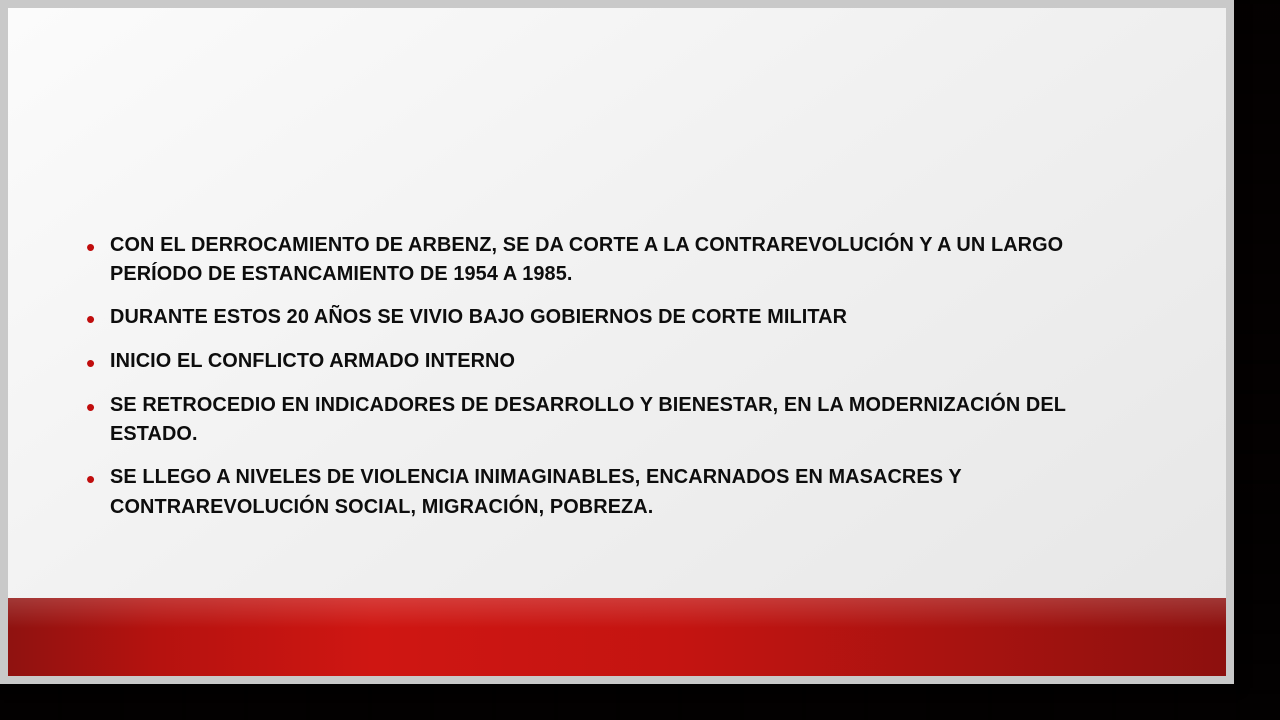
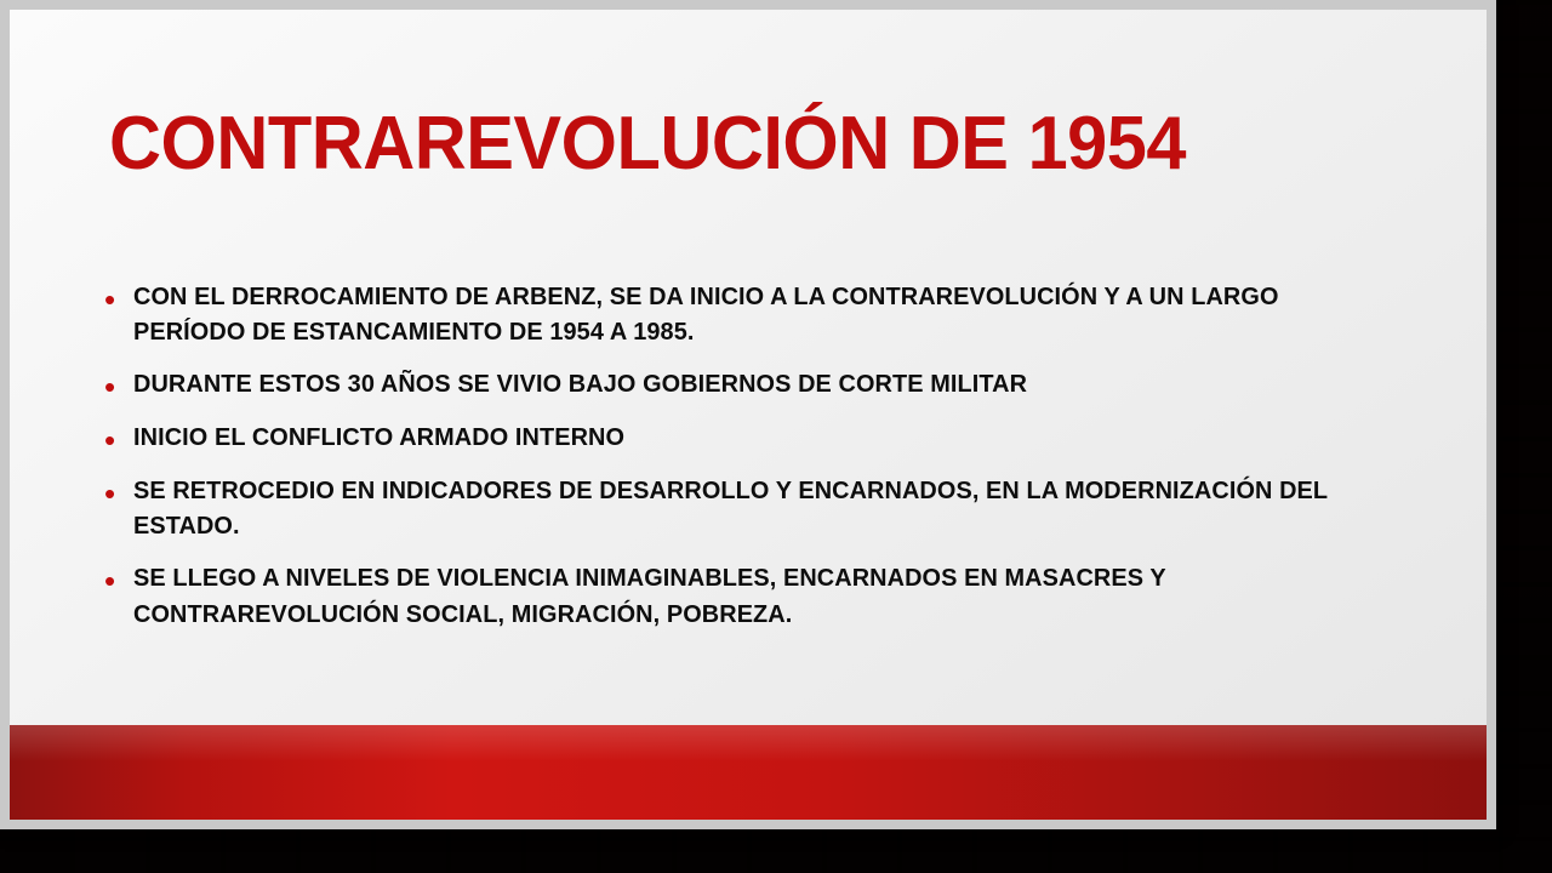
+ CONTRAREVOLUCIÓN DE 1954
  •
- CON EL DERROCAMIENTO DE ARBENZ, SE DA CORTE A LA CONTRAREVOLUCIÓN Y A UN LARGO PERÍODO DE ESTANCAMIENTO DE 1954 A 1985.
+ CON EL DERROCAMIENTO DE ARBENZ, SE DA INICIO A LA CONTRAREVOLUCIÓN Y A UN LARGO PERÍODO DE ESTANCAMIENTO DE 1954 A 1985.
  •
- DURANTE ESTOS 20 AÑOS SE VIVIO BAJO GOBIERNOS DE CORTE MILITAR
+ DURANTE ESTOS 30 AÑOS SE VIVIO BAJO GOBIERNOS DE CORTE MILITAR
  •
  INICIO EL CONFLICTO ARMADO INTERNO
  •
- SE RETROCEDIO EN INDICADORES DE DESARROLLO Y BIENESTAR, EN LA MODERNIZACIÓN DEL ESTADO.
+ SE RETROCEDIO EN INDICADORES DE DESARROLLO Y ENCARNADOS, EN LA MODERNIZACIÓN DEL ESTADO.
  •
  SE LLEGO A NIVELES DE VIOLENCIA INIMAGINABLES, ENCARNADOS EN MASACRES Y CONTRAREVOLUCIÓN SOCIAL, MIGRACIÓN, POBREZA.
